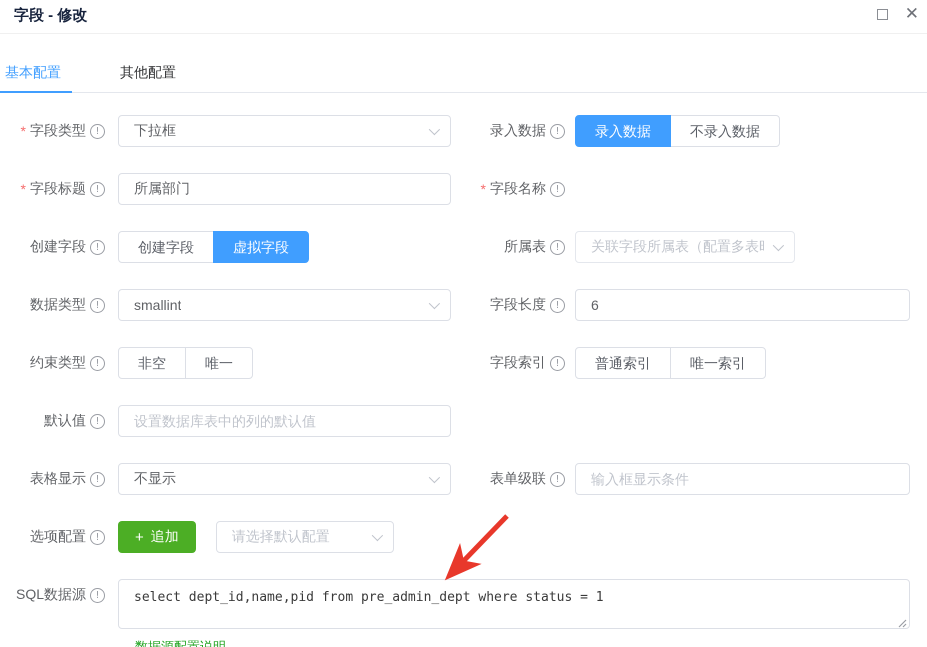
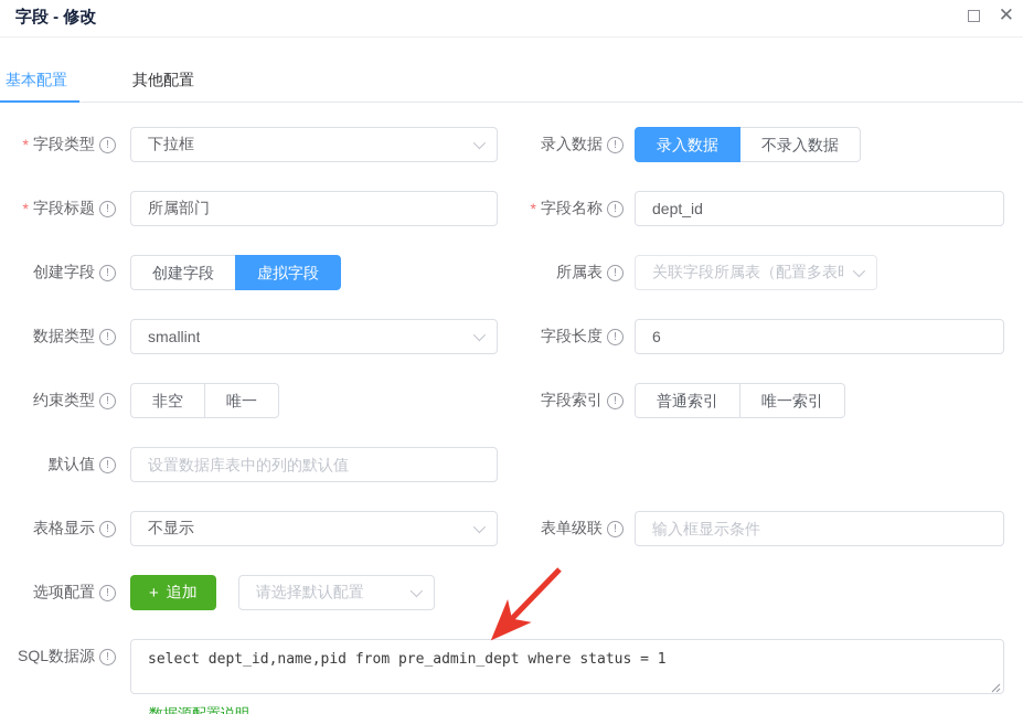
  字段 - 修改
  ✕
  基本配置
  其他配置
  *
  字段类型
  !
  下拉框
  录入数据
  !
  录入数据
  不录入数据
  *
  字段标题
  !
  所属部门
  *
  字段名称
  !
+ dept_id
  创建字段
  !
  创建字段
  虚拟字段
  所属表
  !
  关联字段所属表（配置多表
  数据类型
  !
  smallint
  字段长度
  !
  6
  约束类型
  !
  非空
  唯一
  字段索引
  !
  普通索引
  唯一索引
  默认值
  !
  设置数据库表中的列的默认值
  表格显示
  !
  不显示
  表单级联
  !
  输入框显示条件
  选项配置
  !
  +
  追加
  请选择默认配置
  SQL数据源
  !
  select dept_id,name,pid from pre_admin_dept where status = 1
